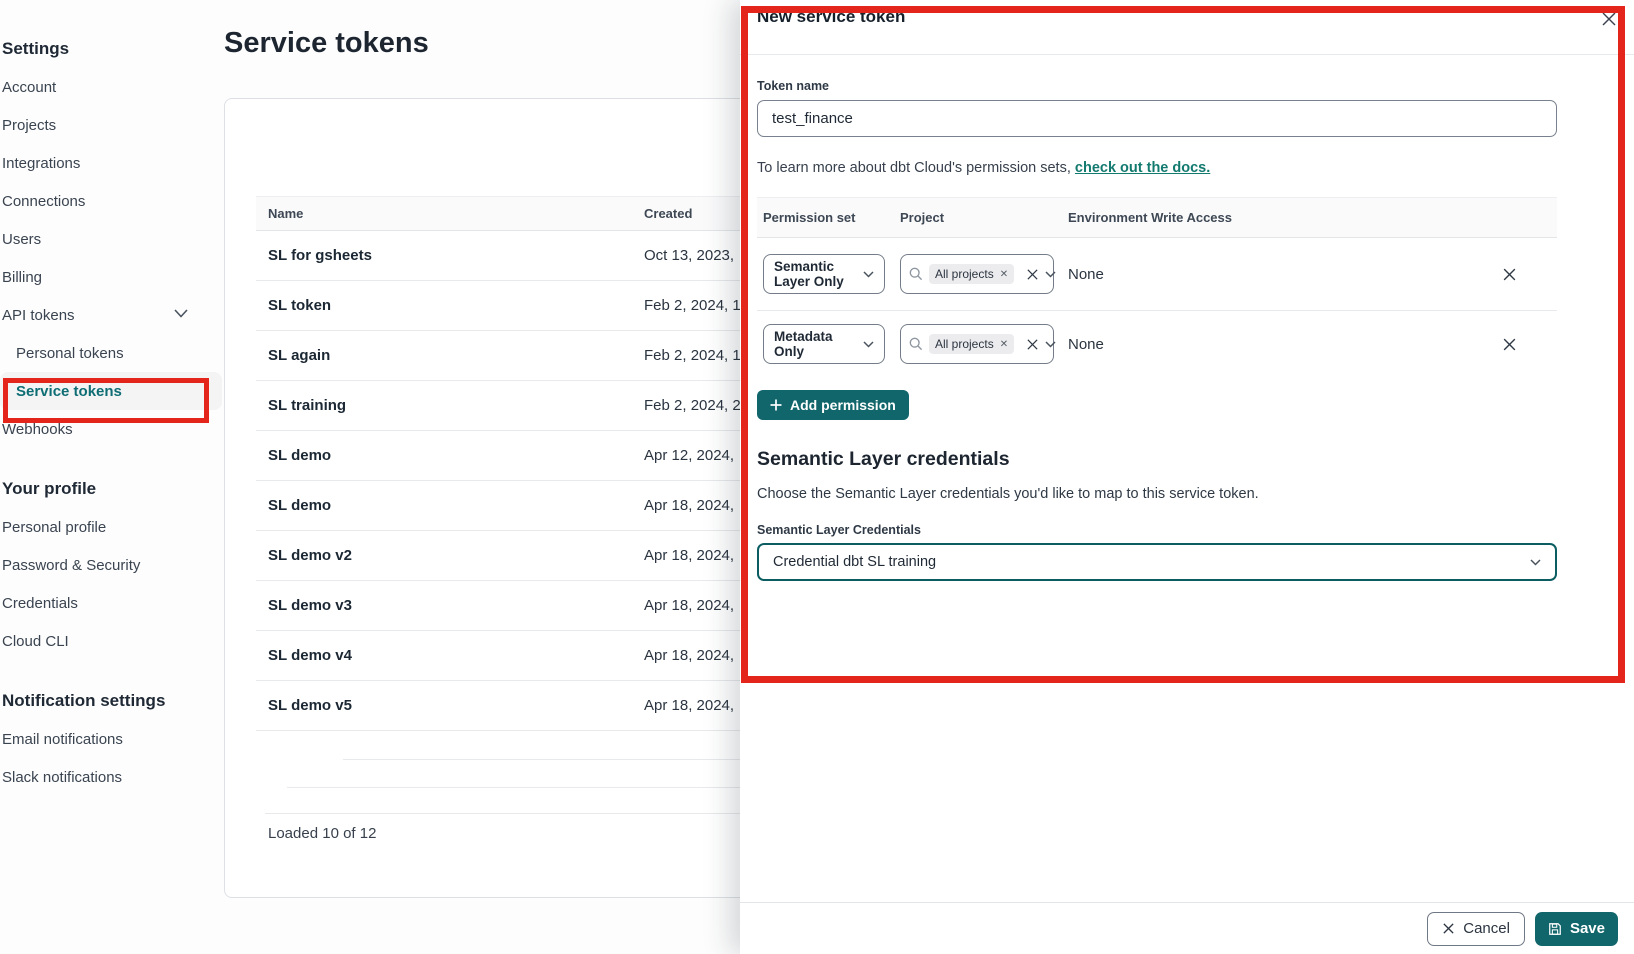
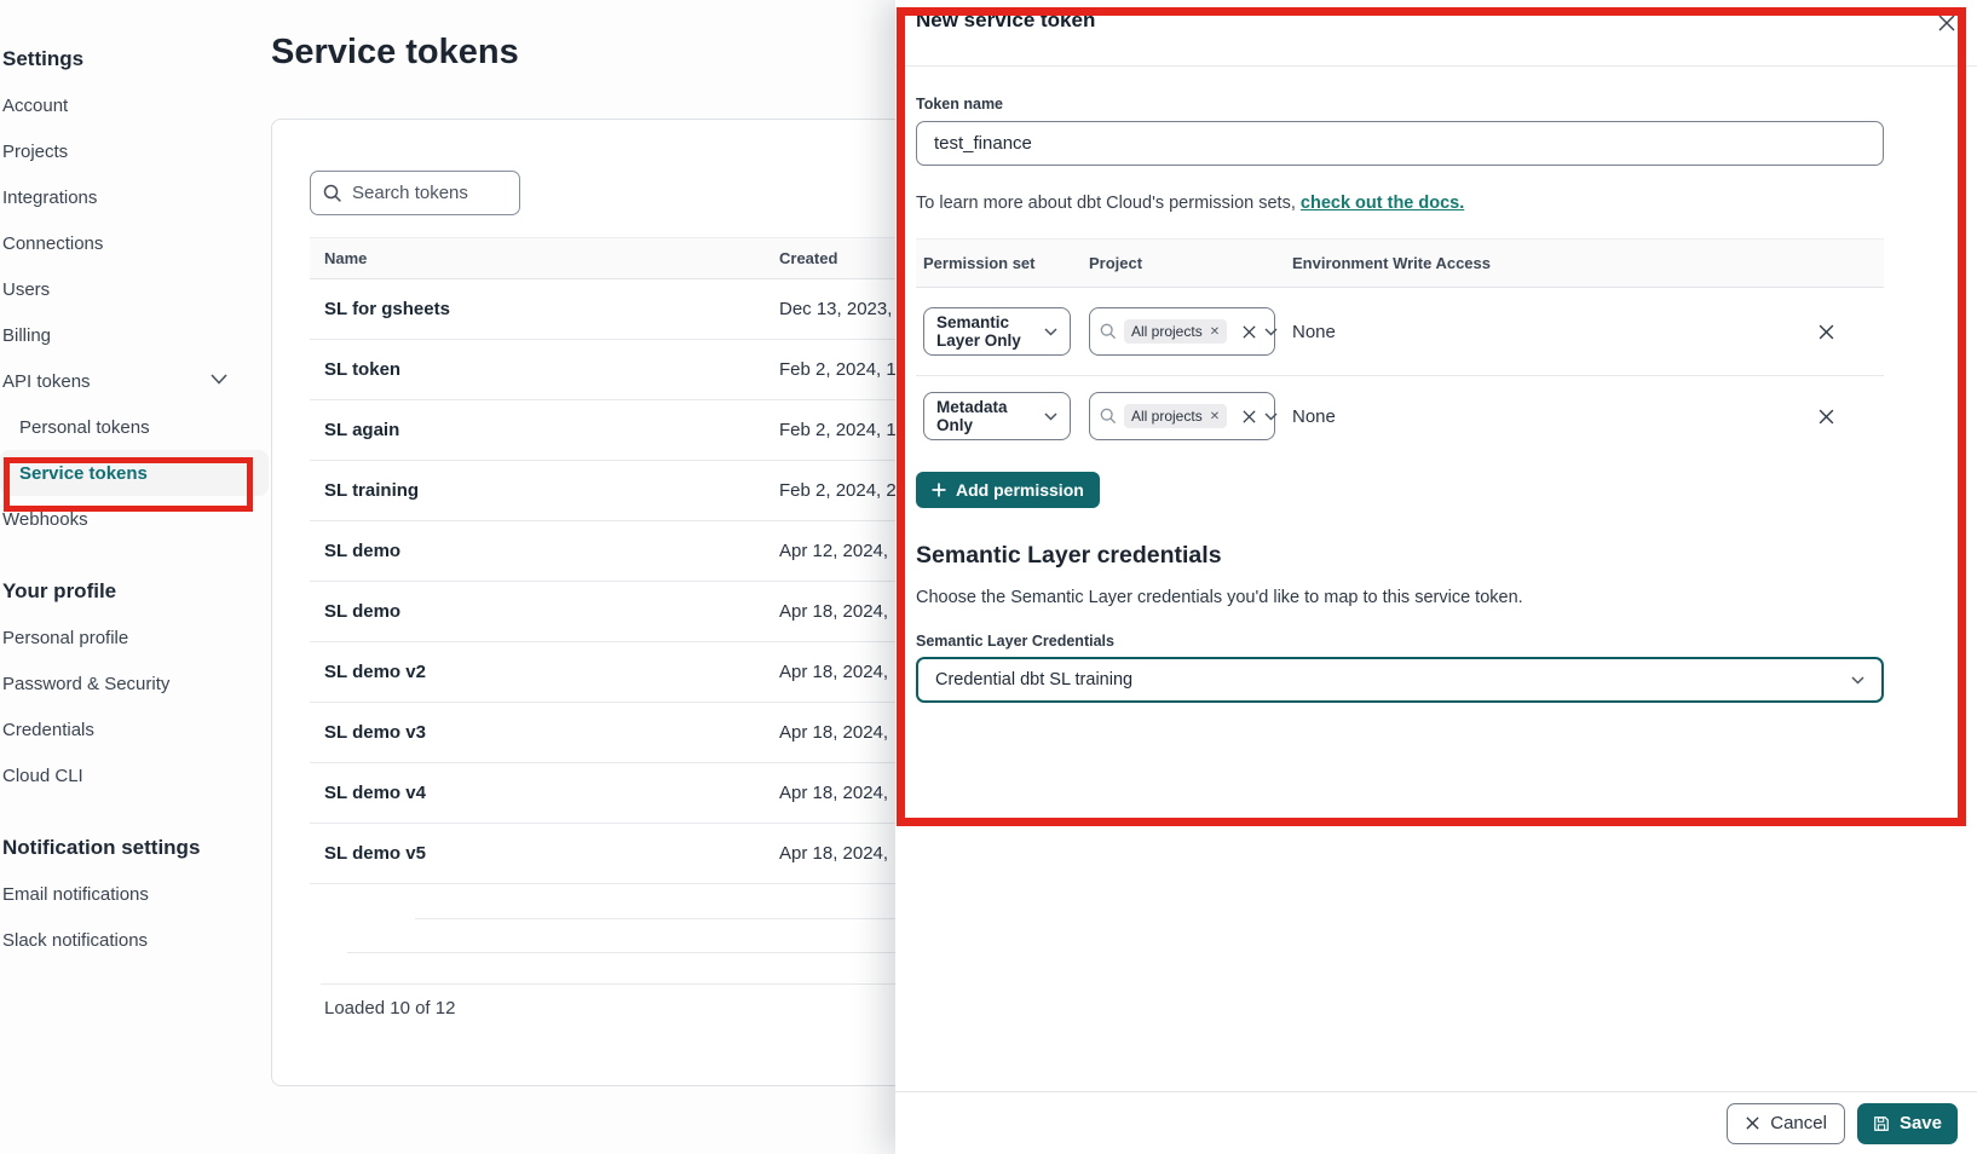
  Settings
  Account
  Projects
  Integrations
  Connections
  Users
  Billing
  API tokens
  Personal tokens
  Service tokens
  Webhooks
  Your profile
  Personal profile
  Password & Security
  Credentials
  Cloud CLI
  Notification settings
  Email notifications
  Slack notifications
  Service tokens
+ Search tokens
  Name
  Created
  SL for gsheets
- Oct 13, 2023,
+ Dec 13, 2023,
  SL token
  Feb 2, 2024, 1
  SL again
  Feb 2, 2024, 1
  SL training
  Feb 2, 2024, 2
  SL demo
  Apr 12, 2024,
  SL demo
  Apr 18, 2024,
  SL demo v2
  Apr 18, 2024,
  SL demo v3
  Apr 18, 2024,
  SL demo v4
  Apr 18, 2024,
  SL demo v5
  Apr 18, 2024,
  Loaded 10 of 12
  New service token
  Token name
  test_finance
  To learn more about dbt Cloud's permission sets, check out the docs.
  Permission set
  Project
  Environment Write Access
  Semantic Layer Only
  All projects
  ✕
  None
  Metadata Only
  All projects
  ✕
  None
  Add permission
  Semantic Layer credentials
  Choose the Semantic Layer credentials you'd like to map to this service token.
  Semantic Layer Credentials
  Credential dbt SL training
  Cancel
  Save
